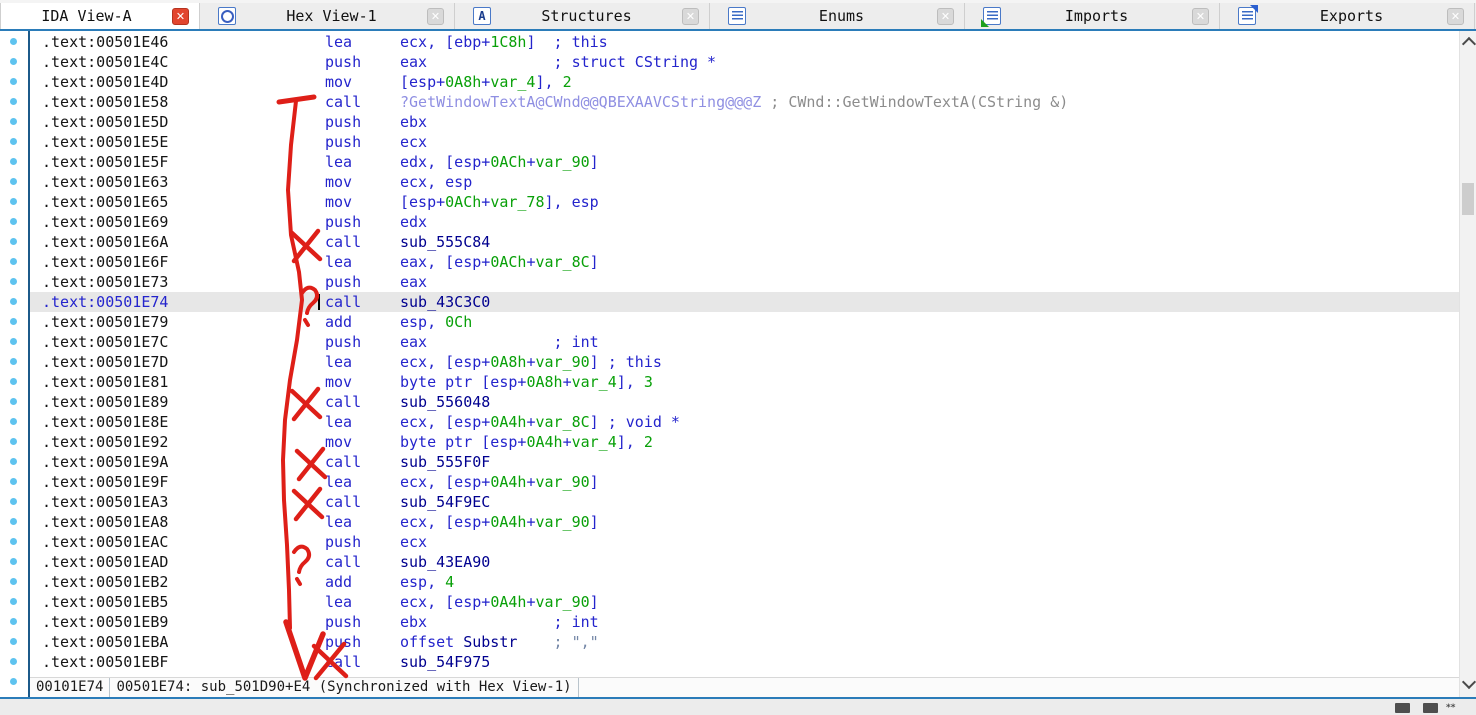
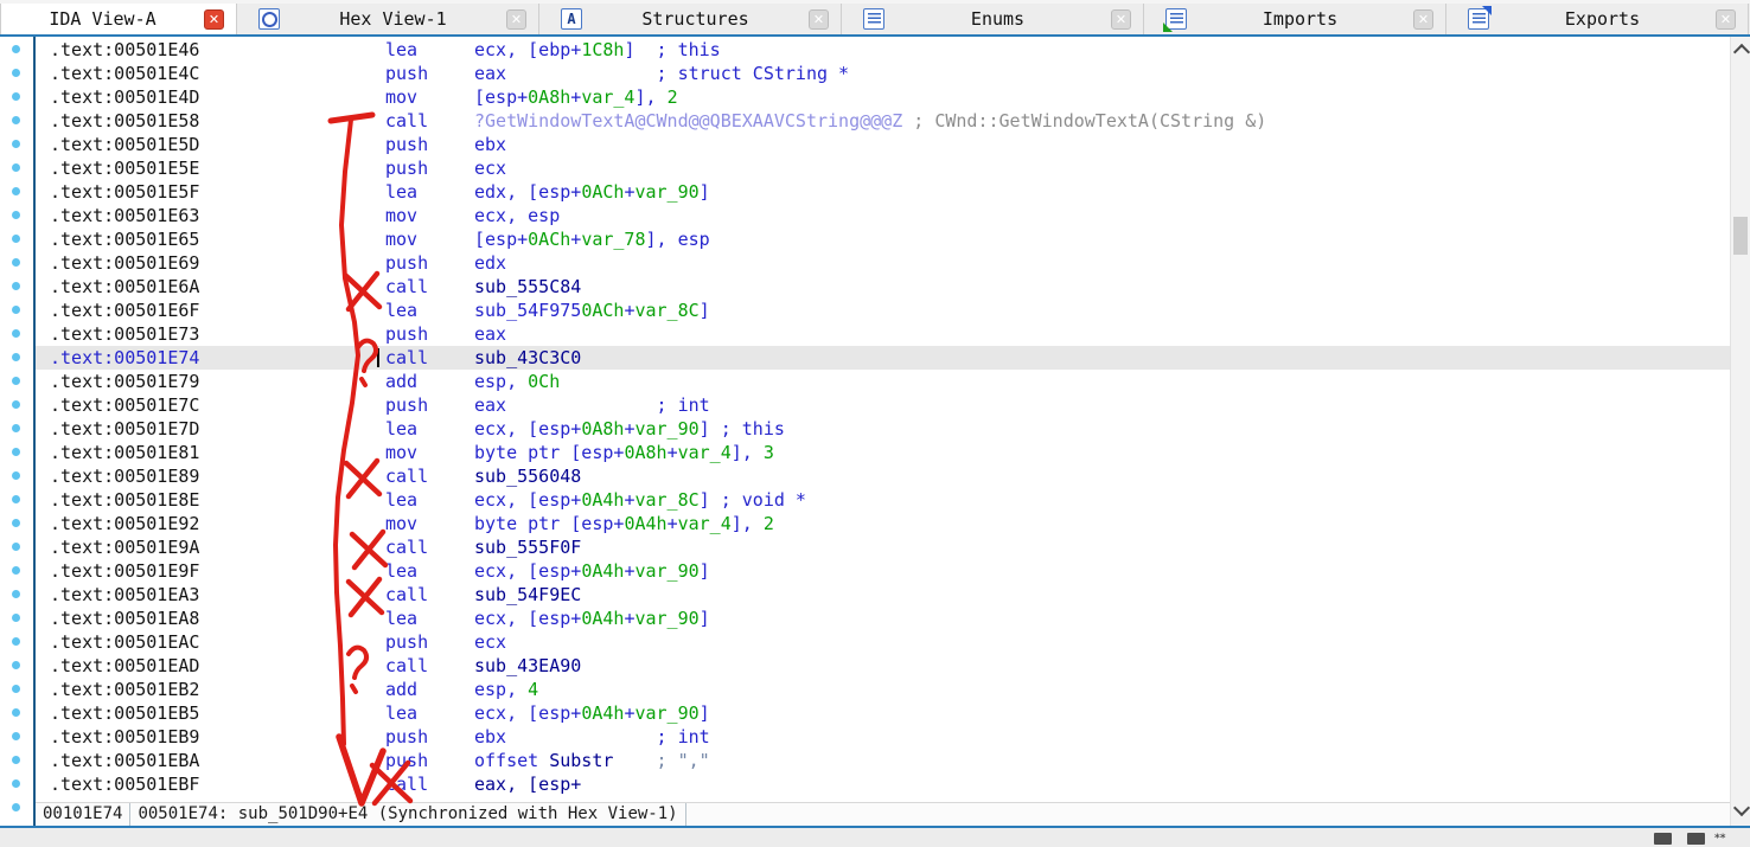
  IDA View-A
  ✕
  Hex View-1
  ✕
  A
  Structures
  ✕
  Enums
  ✕
  Imports
  ✕
  Exports
  ✕
  .text:00501E46 lea ecx, [ebp+1C8h] ; this
  .text:00501E4C push eax ; struct CString *
  .text:00501E4D mov [esp+0A8h+var_4], 2
  .text:00501E58 call ?GetWindowTextA@CWnd@@QBEXAAVCString@@@Z ; CWnd::GetWindowTextA(CString &)
  .text:00501E5D push ebx
  .text:00501E5E push ecx
  .text:00501E5F lea edx, [esp+0ACh+var_90]
  .text:00501E63 mov ecx, esp
  .text:00501E65 mov [esp+0ACh+var_78], esp
  .text:00501E69 push edx
  .text:00501E6A call sub_555C84
- .text:00501E6F lea eax, [esp+0ACh+var_8C]
+ .text:00501E6F lea sub_54F9750ACh+var_8C]
  .text:00501E73 push eax
  .text:00501E74 call sub_43C3C0
  .text:00501E79 add esp, 0Ch
  .text:00501E7C push eax ; int
  .text:00501E7D lea ecx, [esp+0A8h+var_90] ; this
  .text:00501E81 mov byte ptr [esp+0A8h+var_4], 3
  .text:00501E89 call sub_556048
  .text:00501E8E lea ecx, [esp+0A4h+var_8C] ; void *
  .text:00501E92 mov byte ptr [esp+0A4h+var_4], 2
  .text:00501E9A call sub_555F0F
  .text:00501E9F lea ecx, [esp+0A4h+var_90]
  .text:00501EA3 call sub_54F9EC
  .text:00501EA8 lea ecx, [esp+0A4h+var_90]
  .text:00501EAC push ecx
  .text:00501EAD call sub_43EA90
  .text:00501EB2 add esp, 4
  .text:00501EB5 lea ecx, [esp+0A4h+var_90]
  .text:00501EB9 push ebx ; int
  .text:00501EBA push offset Substr ; ","
- .text:00501EBF all sub_54F975
+ .text:00501EBF all eax, [esp+
  00101E74
  00501E74: sub_501D90+E4 (Synchronized with Hex View-1)
  **
